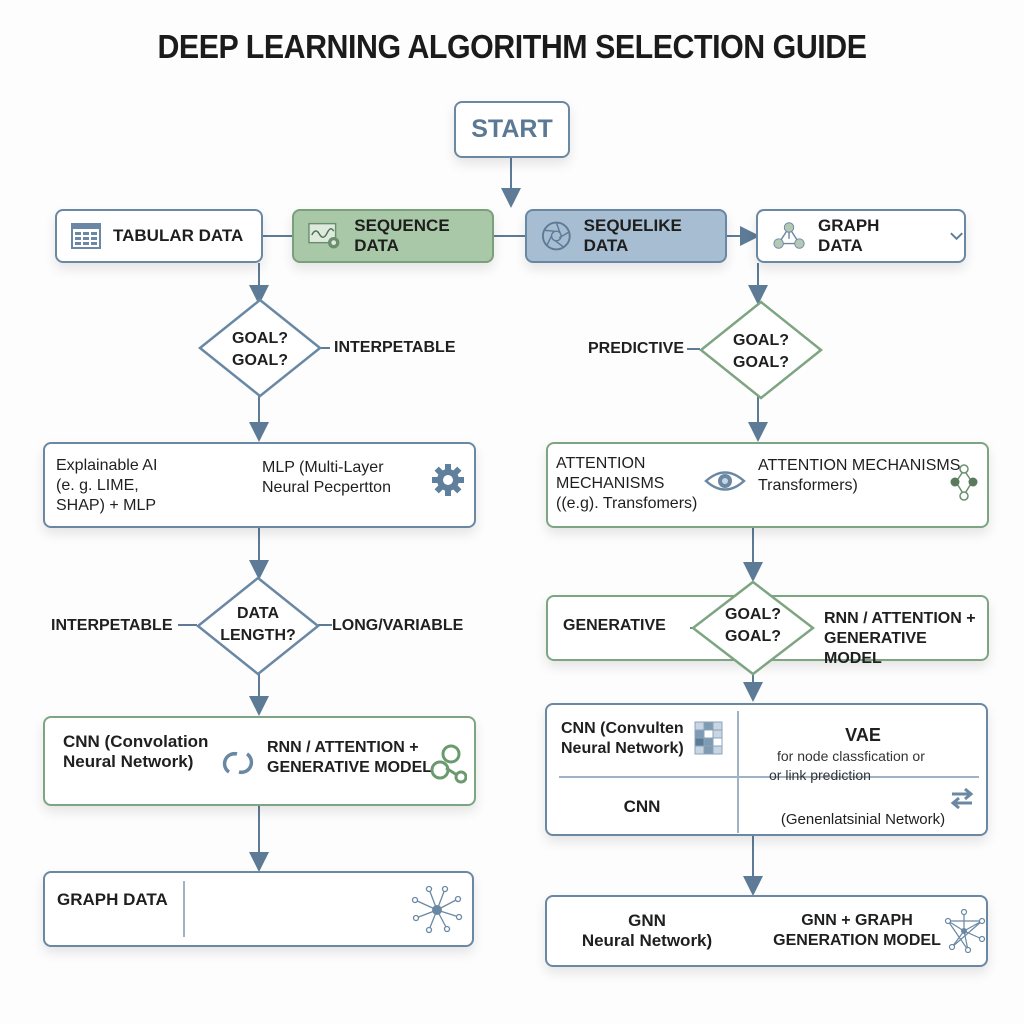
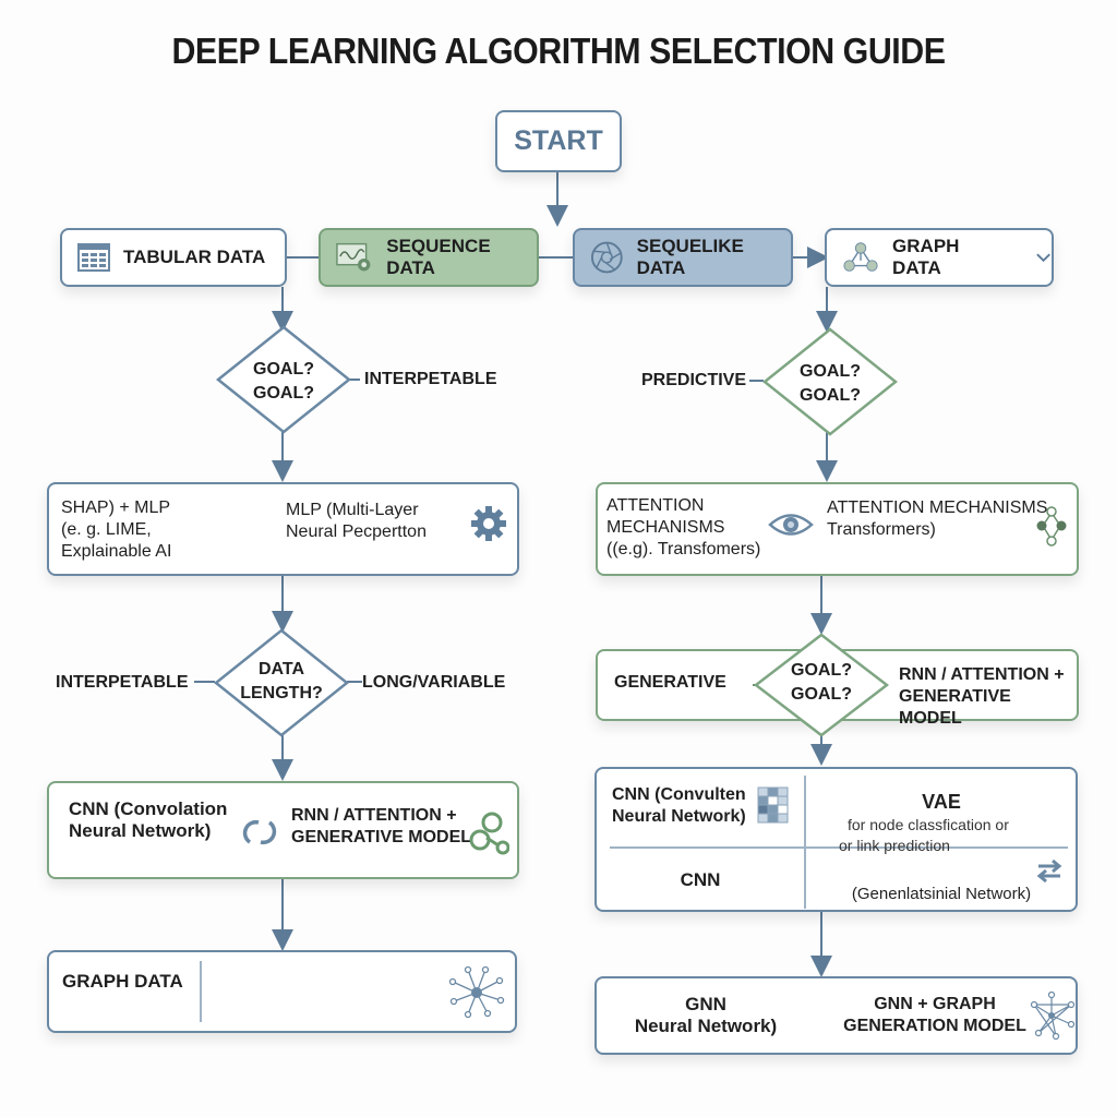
  DEEP LEARNING ALGORITHM SELECTION GUIDE
  START
  TABULAR DATA
  SEQUENCE DATA
  SEQUELIKE DATA
  GRAPH DATA
  GOAL?
  GOAL?
  INTERPETABLE
  GOAL?
  GOAL?
  PREDICTIVE
- Explainable AI
+ SHAP) + MLP
  (e. g. LIME,
- SHAP) + MLP
+ Explainable AI
  MLP (Multi-Layer
  Neural Pecpertton
  ATTENTION
  MECHANISMS
  ((e.g). Transfomers)
  ATTENTION MECHANISMS
  Transformers)
  DATA
  LENGTH?
  INTERPETABLE
  LONG/VARIABLE
  GENERATIVE
  RNN / ATTENTION +
  GENERATIVE MODEL
  GOAL?
  GOAL?
  CNN (Convolation
  Neural Network)
  RNN / ATTENTION +
  GENERATIVE MODEL
  CNN (Convulten
  Neural Network)
  VAE
  for node classfication or
  or link prediction
  CNN
  (Genenlatsinial Network)
  GRAPH DATA
  GNN
  Neural Network)
  GNN + GRAPH
  GENERATION MODEL
